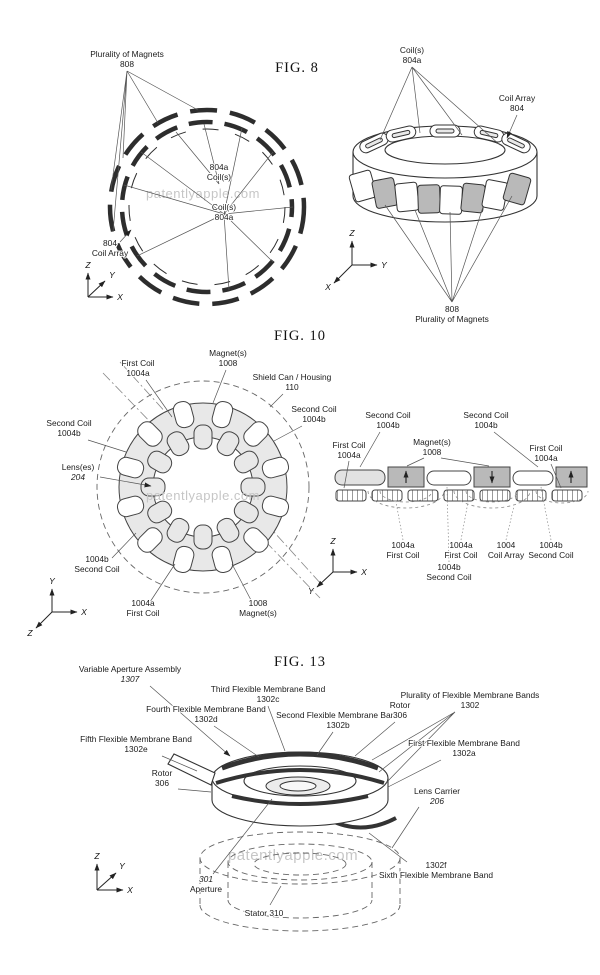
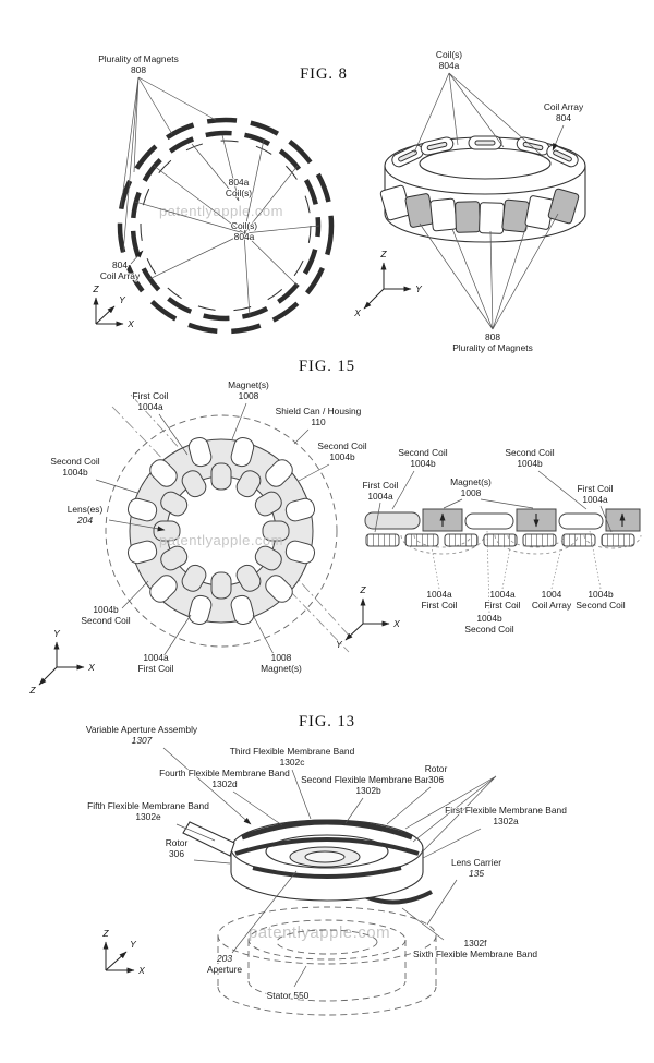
  FIG. 8
  patentlyapple.com
  Plurality of Magnets
  808
  804a
  Coil(s)
  Coil(s)
  804a
  804
  Coil Array
  Z
  X
  Y
  Coil(s)
  804a
  Coil Array
  804
  808
  Plurality of Magnets
  Z
  Y
  X
- FIG. 10
+ FIG. 15
  patentlyapple.com
  First Coil
  1004a
  Magnet(s)
  1008
  Shield Can / Housing
  110
  Second Coil
  1004b
  Second Coil
  1004b
  Lens(es)
  204
  1004b
  Second Coil
  1004a
  First Coil
  1008
  Magnet(s)
  Y
  X
  Z
  Second Coil
  1004b
  Magnet(s)
  1008
  Second Coil
  1004b
  First Coil
  1004a
  First Coil
  1004a
  1004a
  First Coil
  1004b
  Second Coil
  1004a
  First Coil
  1004
  Coil Array
  1004b
  Second Coil
  Z
  X
  Y
  FIG. 13
  atentlyapple.com
  Variable Aperture Assembly
  1307
  Third Flexible Membrane Band
  1302c
  Fourth Flexible Membrane Band
  1302d
  Second Flexible Membrane Band
  1302b
  Rotor
  306
- Plurality of Flexible Membrane Bands
- 1302
  Fifth Flexible Membrane Band
  1302e
  First Flexible Membrane Band
  1302a
  Rotor
  306
  Lens Carrier
- 206
+ 135
- 301
+ 203
  Aperture
  1302f
  Sixth Flexible Membrane Band
- Stator 310
+ Stator 550
  Z
  X
  Y
